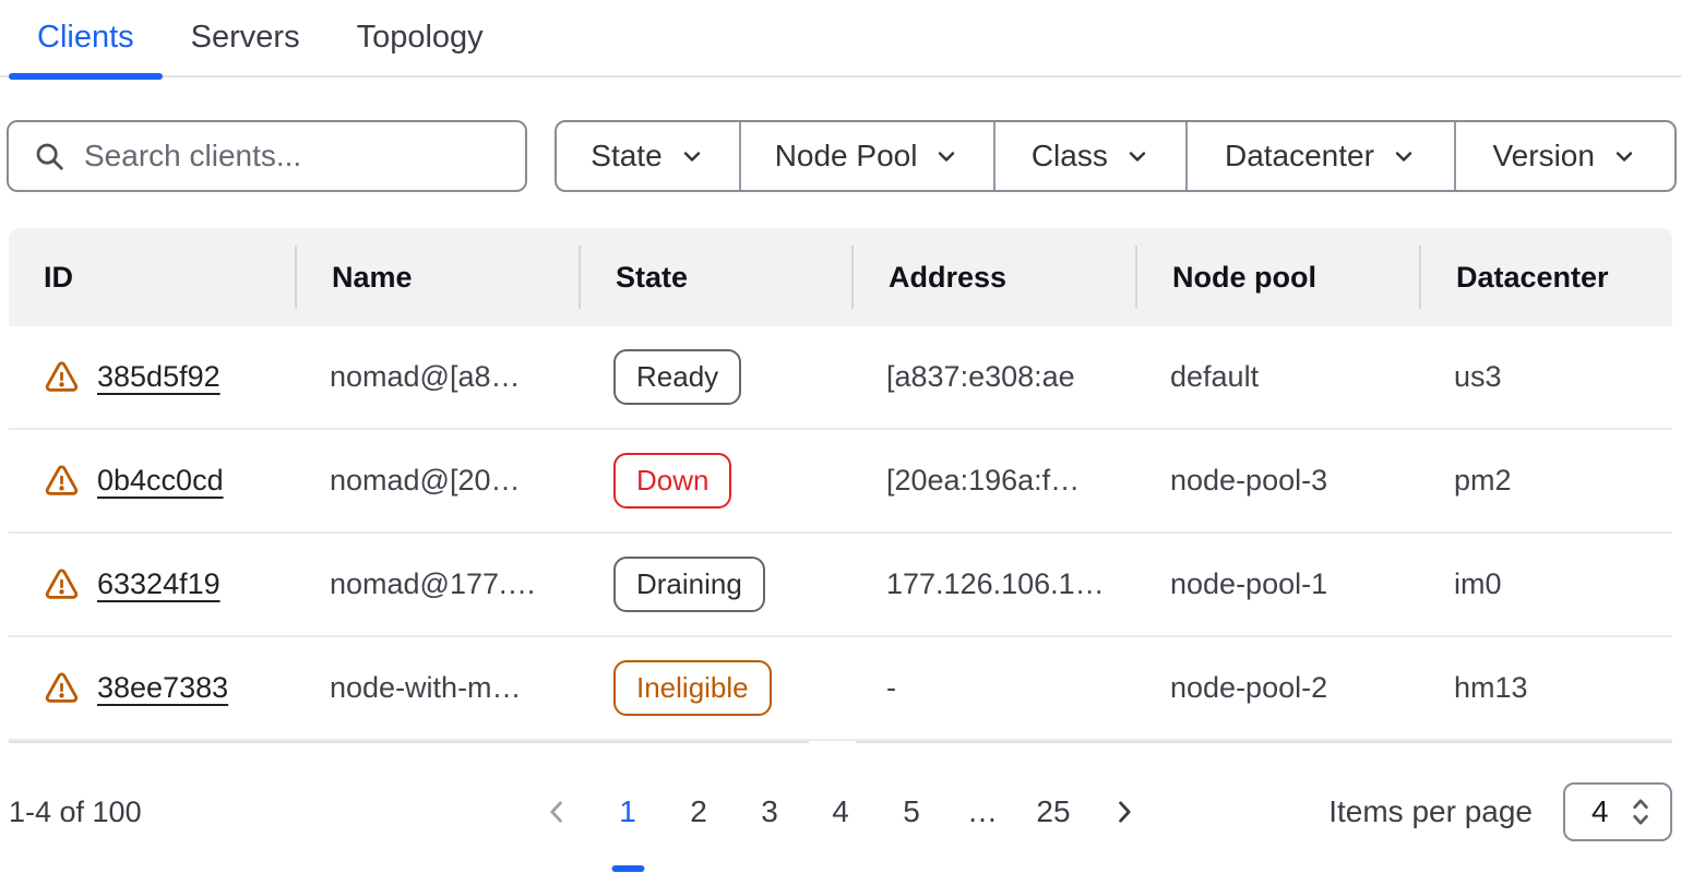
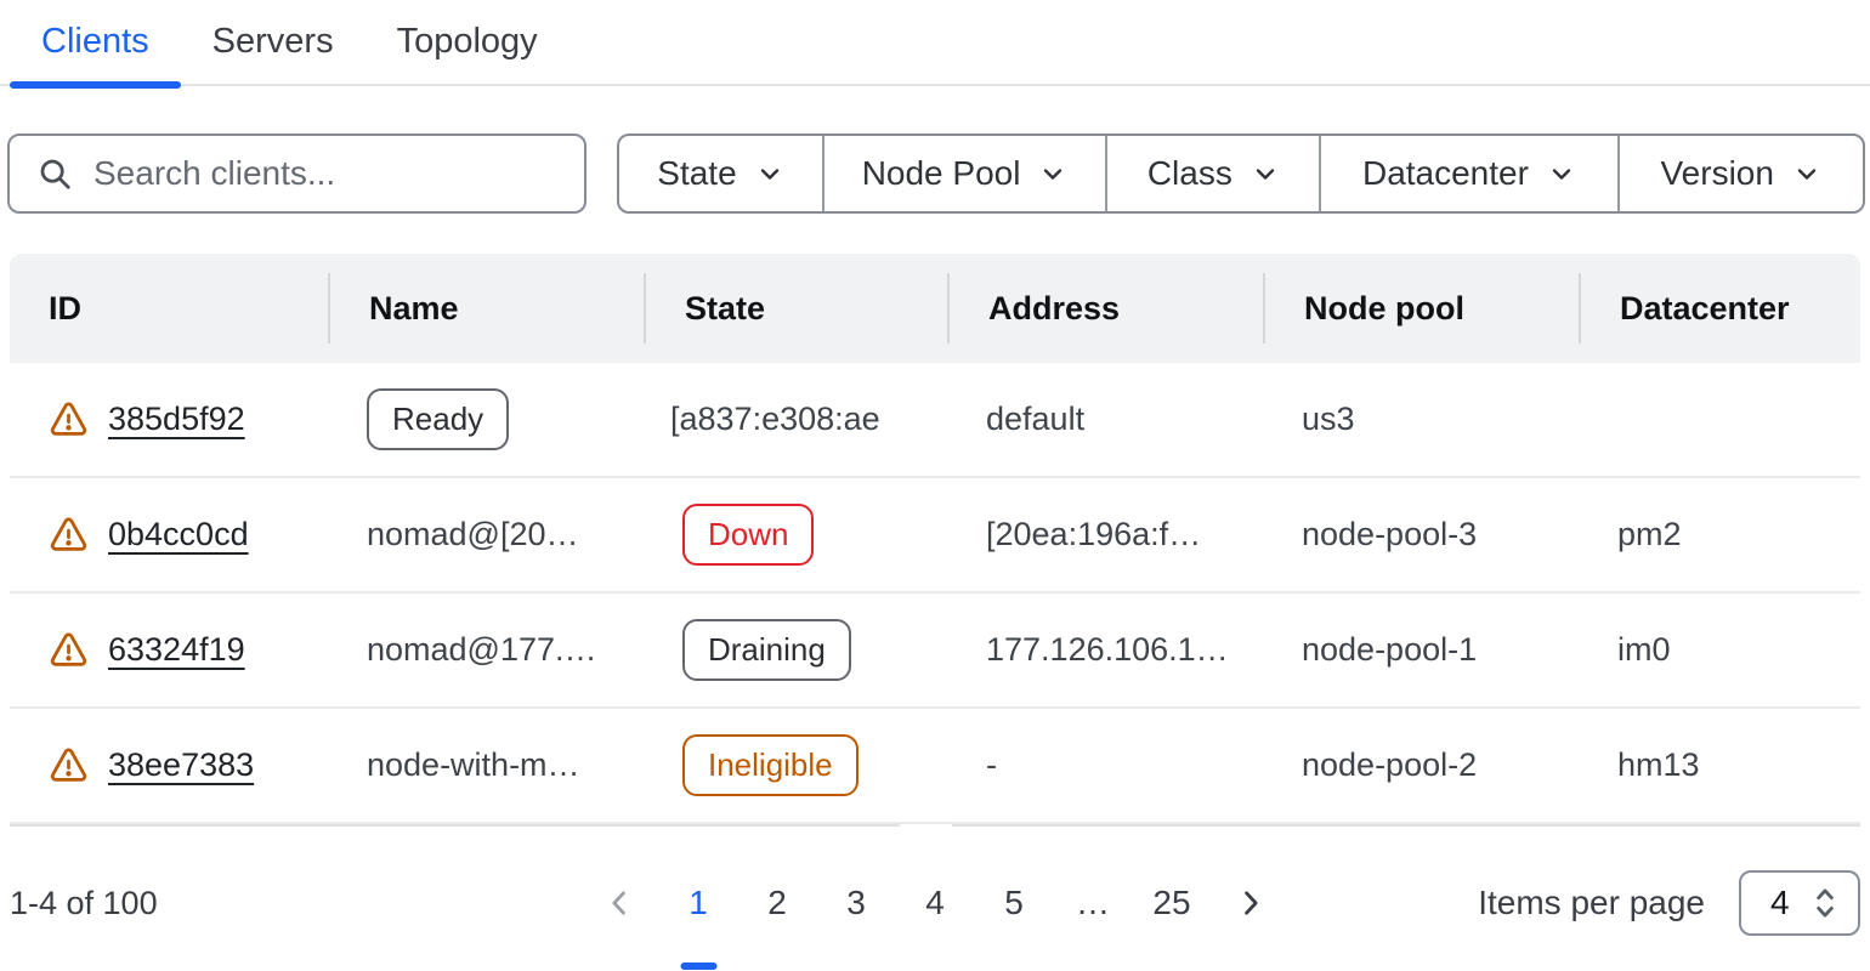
  Clients
  Servers
  Topology
  Search clients...
  State
  Node Pool
  Class
  Datacenter
  Version
  ID
  Name
  State
  Address
  Node pool
  Datacenter
  385d5f92
- nomad@[a8…
  Ready
  [a837:e308:ae
  default
  us3
  0b4cc0cd
  nomad@[20…
  Down
  [20ea:196a:f…
  node-pool-3
  pm2
  63324f19
  nomad@177.…
  Draining
  177.126.106.1…
  node-pool-1
  im0
  38ee7383
  node-with-m…
  Ineligible
  -
  node-pool-2
  hm13
  1-4 of 100
  1
  2
  3
  4
  5
  …
  25
  Items per page
  4
